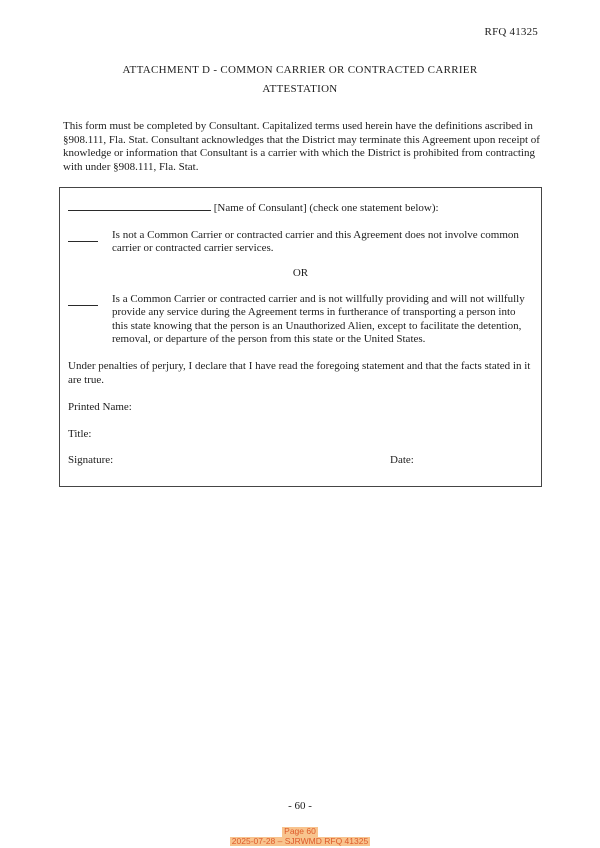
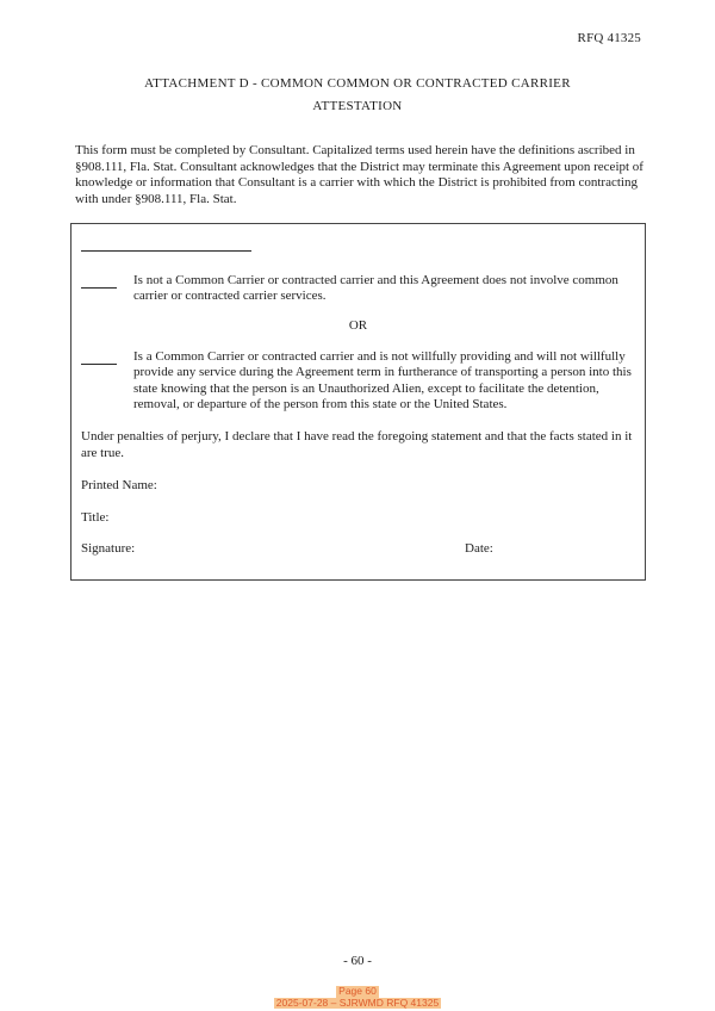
  RFQ 41325
- ATTACHMENT D - COMMON CARRIER OR CONTRACTED CARRIER
+ ATTACHMENT D - COMMON COMMON OR CONTRACTED CARRIER
  ATTESTATION
  This form must be completed by Consultant. Capitalized terms used herein have the definitions ascribed in §908.111, Fla. Stat. Consultant acknowledges that the District may terminate this Agreement upon receipt of knowledge or information that Consultant is a carrier with which the District is prohibited from contracting with under §908.111, Fla. Stat.
- [Name of Consulant] (check one statement below):
  Is not a Common Carrier or contracted carrier and this Agreement does not involve common carrier or contracted carrier services.
  OR
- Is a Common Carrier or contracted carrier and is not willfully providing and will not willfully provide any service during the Agreement terms in furtherance of transporting a person into this state knowing that the person is an Unauthorized Alien, except to facilitate the detention, removal, or departure of the person from this state or the United States.
+ Is a Common Carrier or contracted carrier and is not willfully providing and will not willfully provide any service during the Agreement term in furtherance of transporting a person into this state knowing that the person is an Unauthorized Alien, except to facilitate the detention, removal, or departure of the person from this state or the United States.
  Under penalties of perjury, I declare that I have read the foregoing statement and that the facts stated in it are true.
  Printed Name:
  Title:
  Signature:
  Date:
  - 60 -
  Page 60
  2025-07-28 – SJRWMD RFQ 41325
